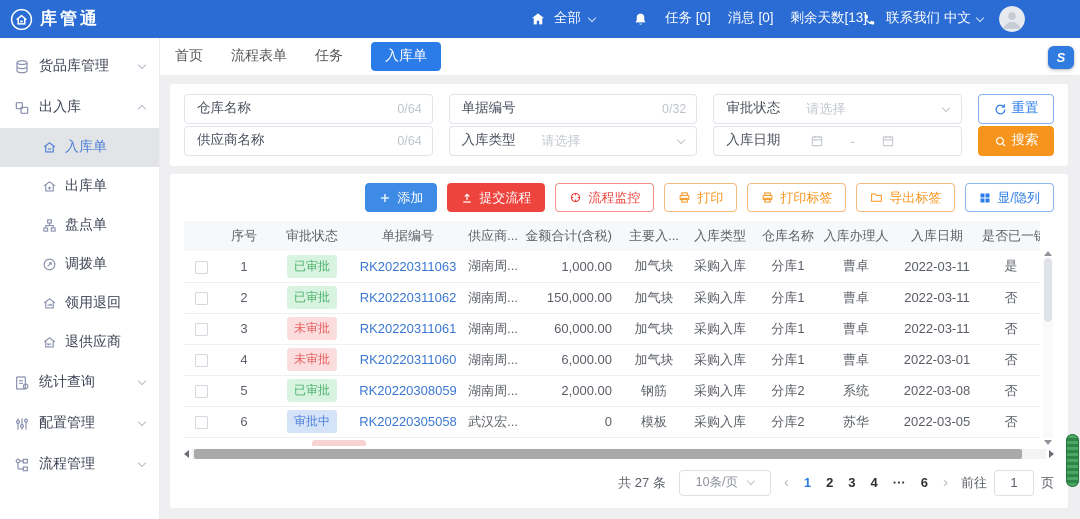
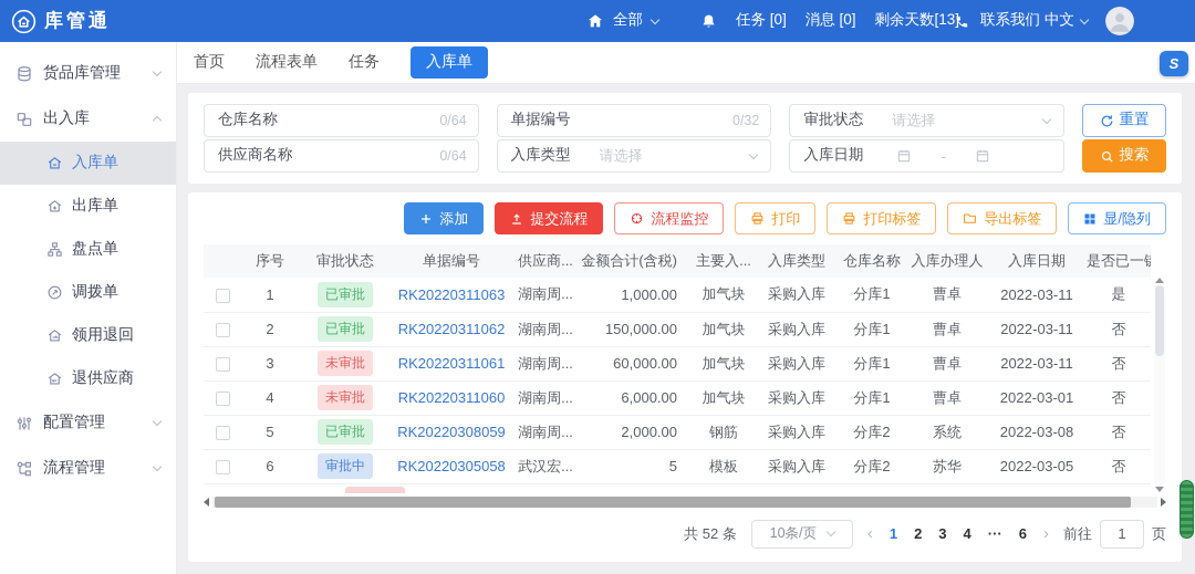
  库管通
  全部
  任务 [0]
  消息 [0]
  剩余天数[13
  联系我们
  中文
  货品库管理
  出入库
  入库单
  出库单
  盘点单
  调拨单
  领用退回
  退供应商
- 统计查询
  配置管理
  流程管理
  首页
  流程表单
  任务
  入库单
  仓库名称
  0/64
  单据编号
  0/32
  审批状态
  请选择
  重置
  供应商名称
  0/64
  入库类型
  请选择
  入库日期
  -
  搜索
  添加
  提交流程
  流程监控
  打印
  打印标签
  导出标签
  显/隐列
  	序号	审批状态	单据编号	供应商...	金额合计(含税)	主要入...	入库类型	仓库名称	入库办理人	入库日期	是否已一
  	1	已审批	RK20220311063	湖南周...	1,000.00	加气块	采购入库	分库1	曹卓	2022-03-11	是
  	2	已审批	RK20220311062	湖南周...	150,000.00	加气块	采购入库	分库1	曹卓	2022-03-11	否
  	3	未审批	RK20220311061	湖南周...	60,000.00	加气块	采购入库	分库1	曹卓	2022-03-11	否
  	4	未审批	RK20220311060	湖南周...	6,000.00	加气块	采购入库	分库1	曹卓	2022-03-01	否
  	5	已审批	RK20220308059	湖南周...	2,000.00	钢筋	采购入库	分库2	系统	2022-03-08	否
- 	6	审批中	RK20220305058	武汉宏...	0	模板	采购入库	分库2	苏华	2022-03-05	否
+ 	6	审批中	RK20220305058	武汉宏...	5	模板	采购入库	分库2	苏华	2022-03-05	否
- 共 27 条
+ 共 52 条
  10条/页
  ‹
  1
  2
  3
  4
  ···
  6
  ›
  前往
  1
  页
  S
